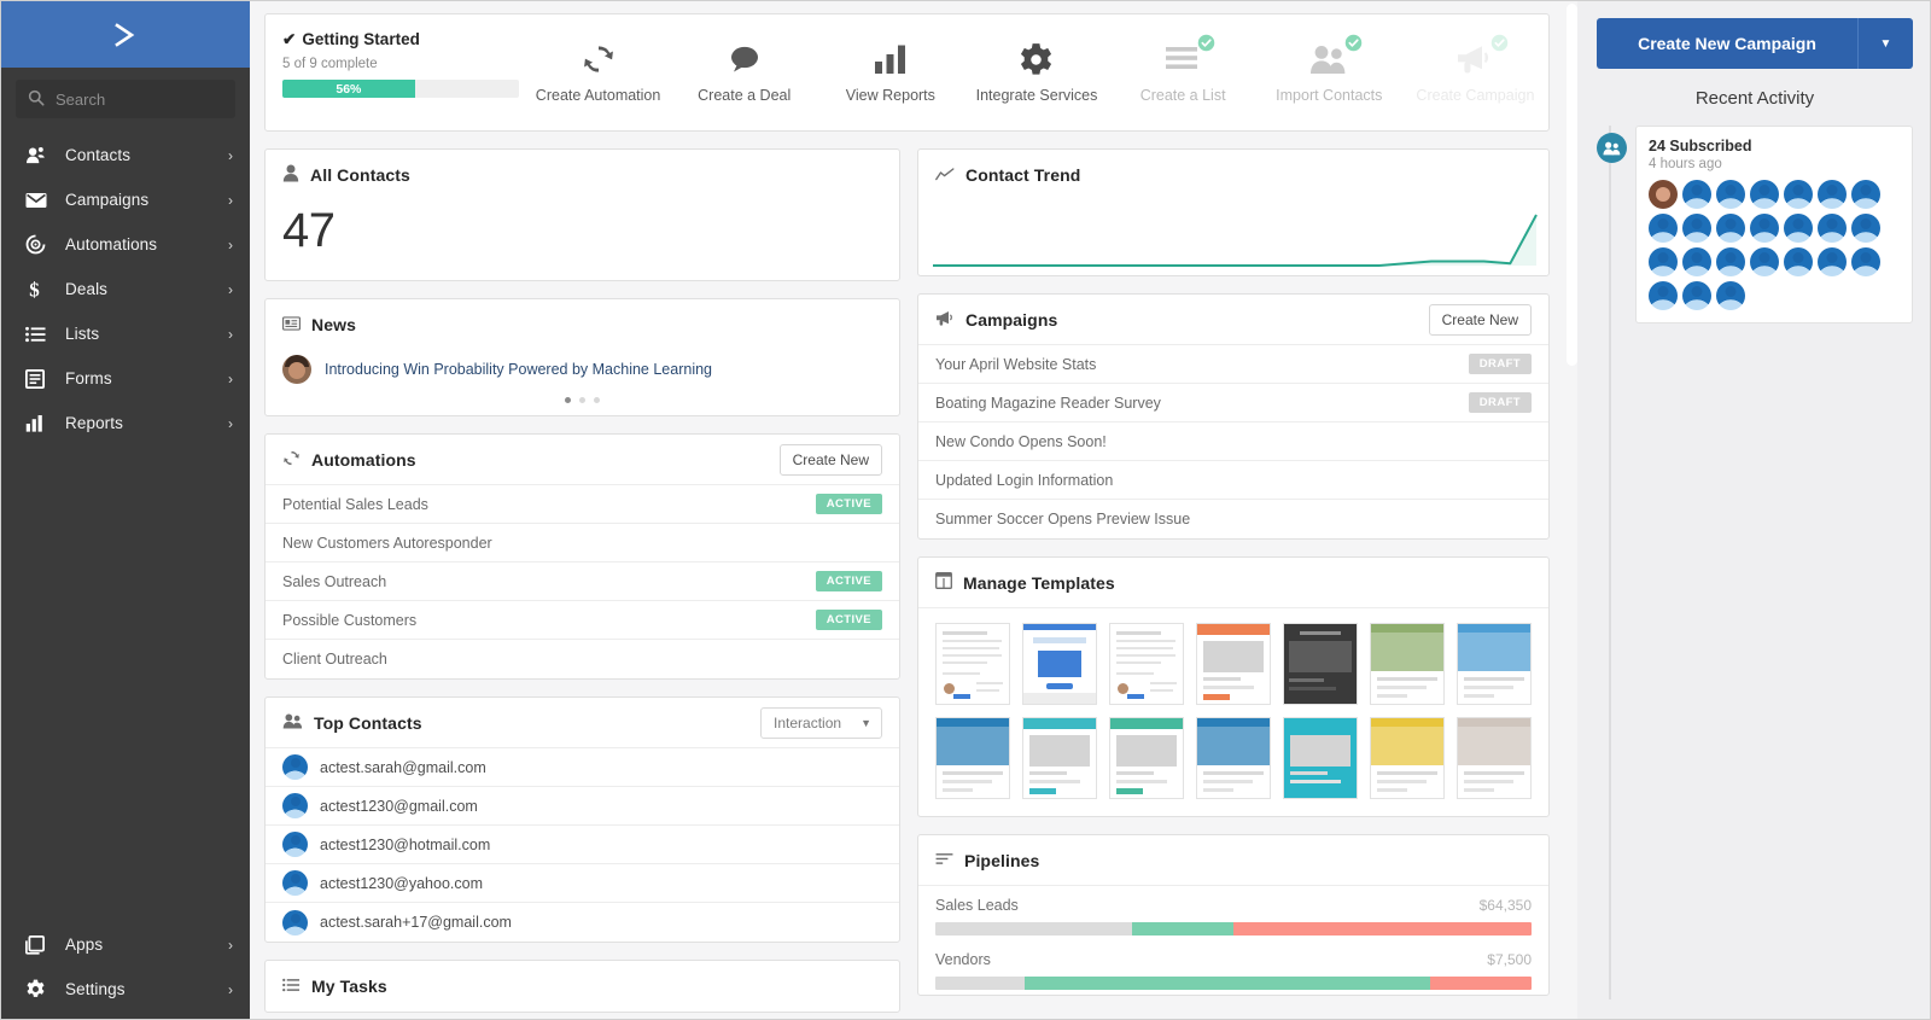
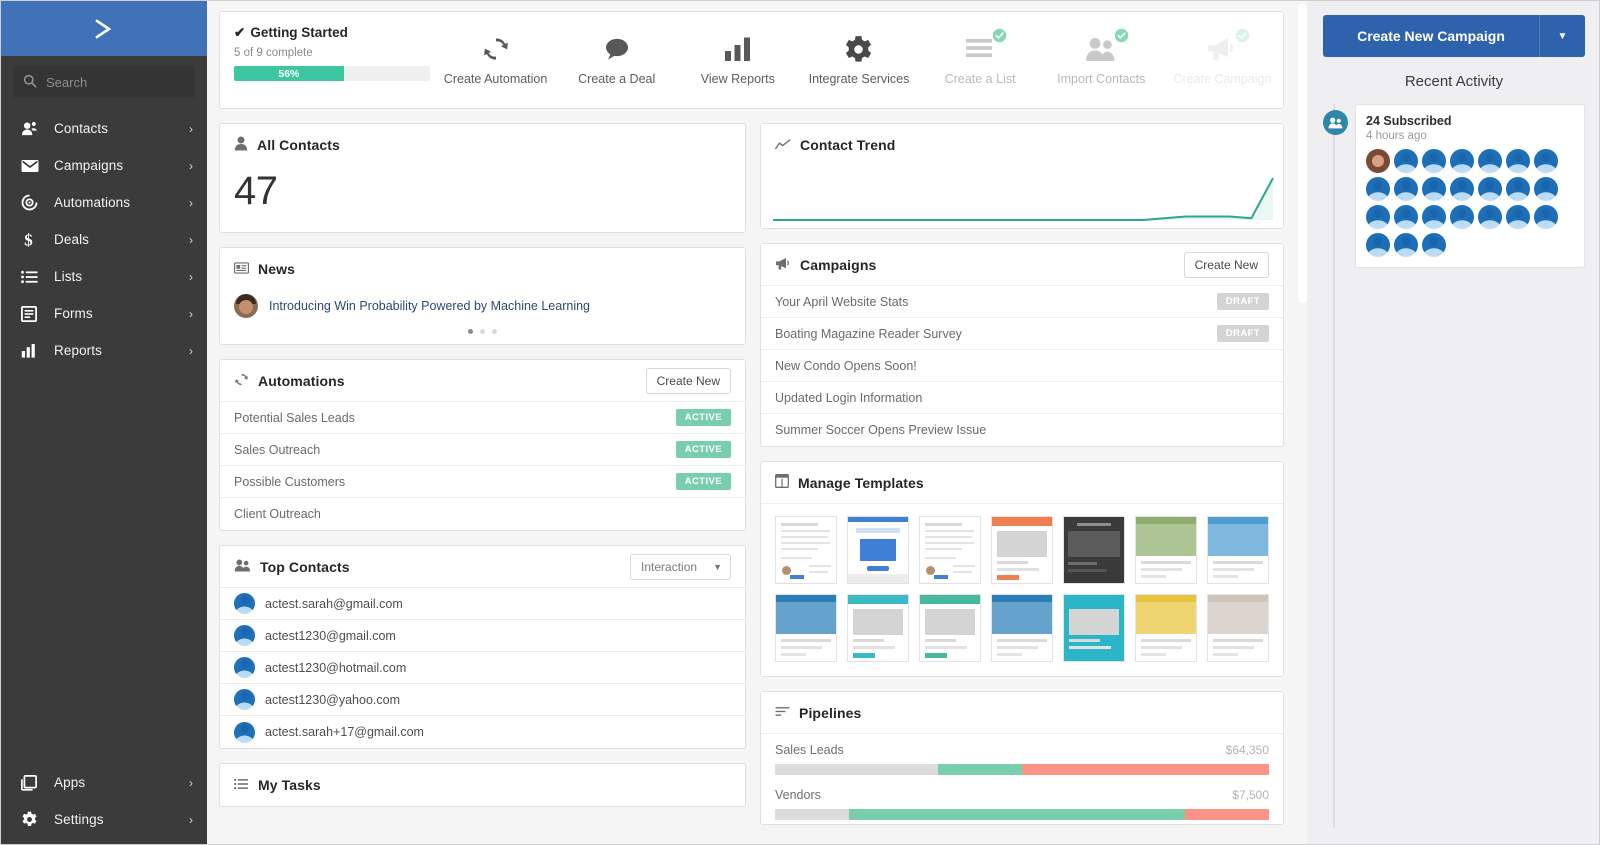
  Search
  Contacts
  ›
  Campaigns
  ›
  Automations
  ›
  $
  Deals
  ›
  Lists
  ›
  Forms
  ›
  Reports
  ›
  Apps
  ›
  Settings
  ›
  ✔ Getting Started
  5 of 9 complete
  56%
  Create Automation
  Create a Deal
  View Reports
  Integrate Services
  Create a List
  Import Contacts
  All Contacts
  47
  News
  Introducing Win Probability Powered by Machine Learning
  Automations
  Create New
  Potential Sales Leads
  ACTIVE
- New Customers Autoresponder
  Sales Outreach
  ACTIVE
  Possible Customers
  ACTIVE
  Client Outreach
  Top Contacts
  Interaction
  ▼
  actest.sarah@gmail.com
  actest1230@gmail.com
  actest1230@hotmail.com
  actest1230@yahoo.com
  actest.sarah+17@gmail.com
  My Tasks
  Contact Trend
  Campaigns
  Create New
  Your April Website Stats
  DRAFT
  Boating Magazine Reader Survey
  DRAFT
  New Condo Opens Soon!
  Updated Login Information
  Summer Soccer Opens Preview Issue
  Manage Templates
  Pipelines
  Sales Leads
  $64,350
  Vendors
  $7,500
  Create New Campaign
  ▼
  Recent Activity
  24 Subscribed
  4 hours ago
